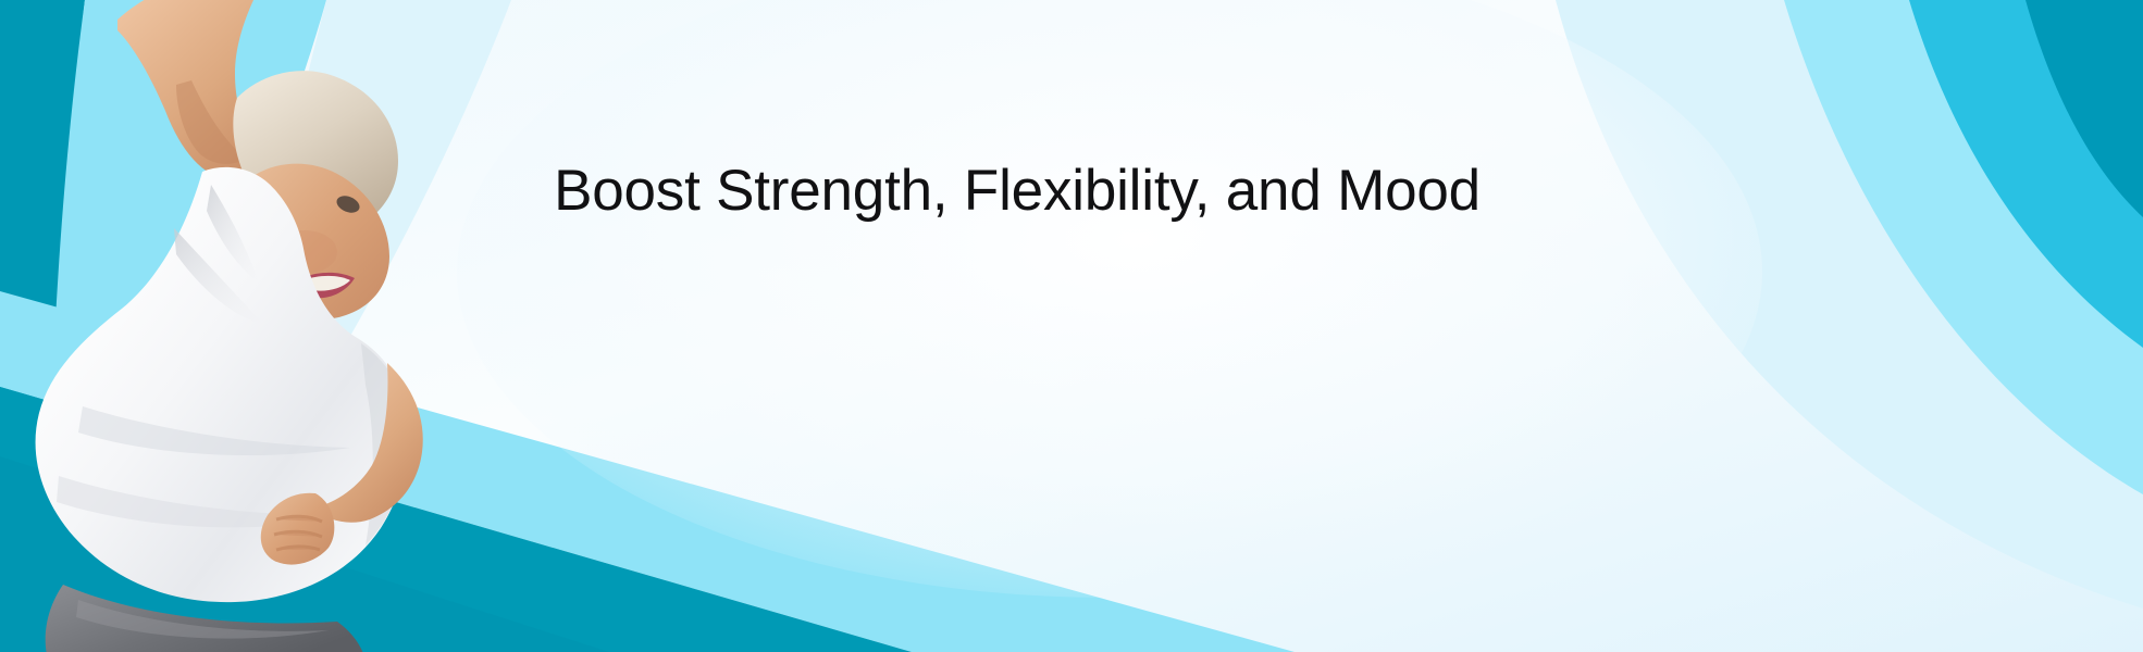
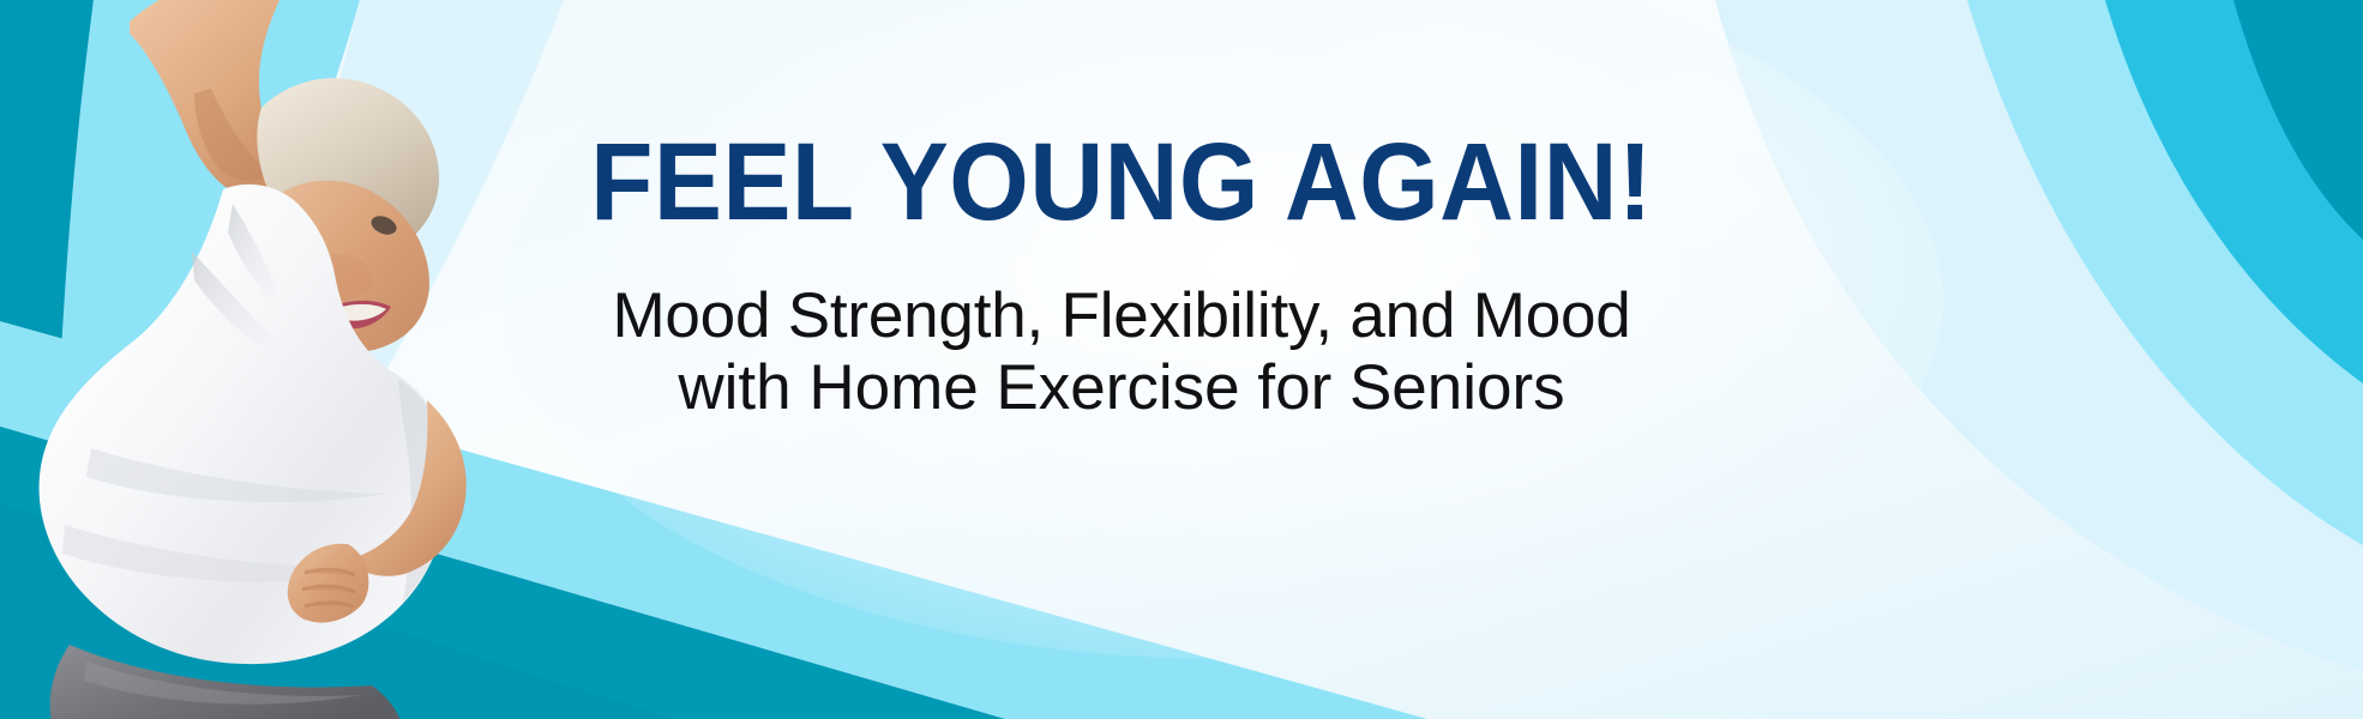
+ FEEL YOUNG AGAIN!
- Boost Strength, Flexibility, and Mood
+ Mood Strength, Flexibility, and Mood
+ with Home Exercise for Seniors
